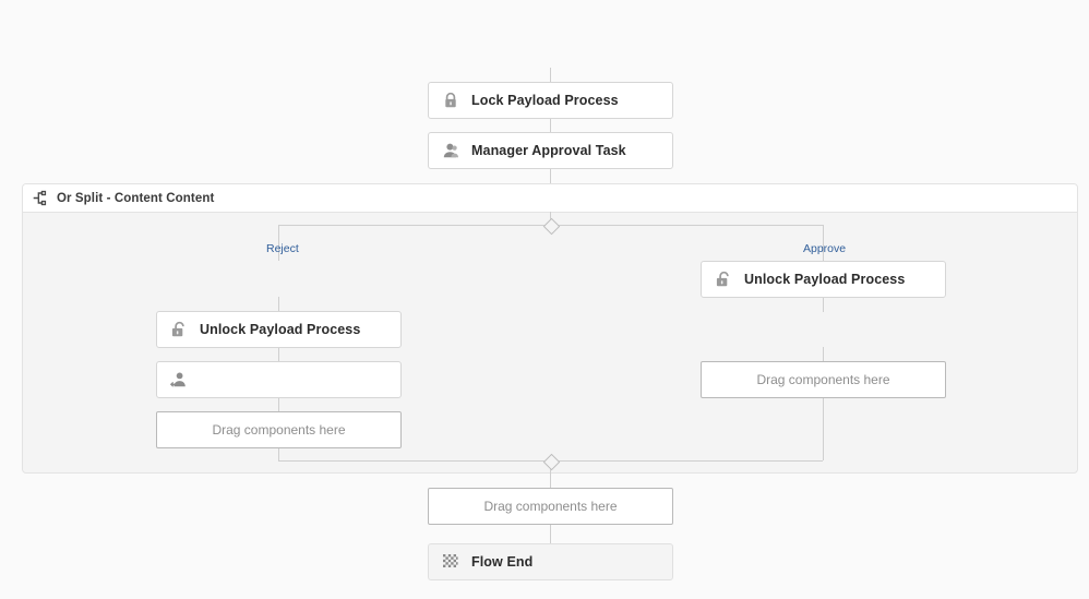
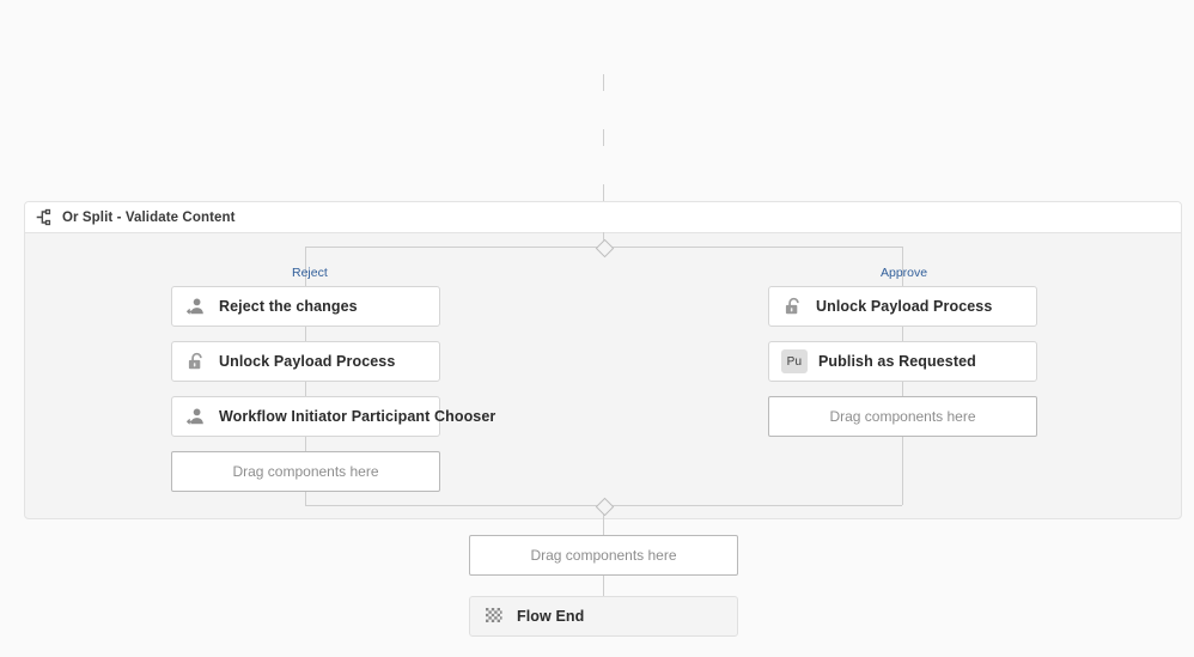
- Lock Payload Process
- Manager Approval Task
- Or Split - Content Content
+ Or Split - Validate Content
  Reject
  Approve
+ Reject the changes
  Unlock Payload Process
+ Workflow Initiator Participant Chooser
  Drag components here
  Unlock Payload Process
+ Pu
+ Publish as Requested
  Drag components here
  Drag components here
  Flow End
